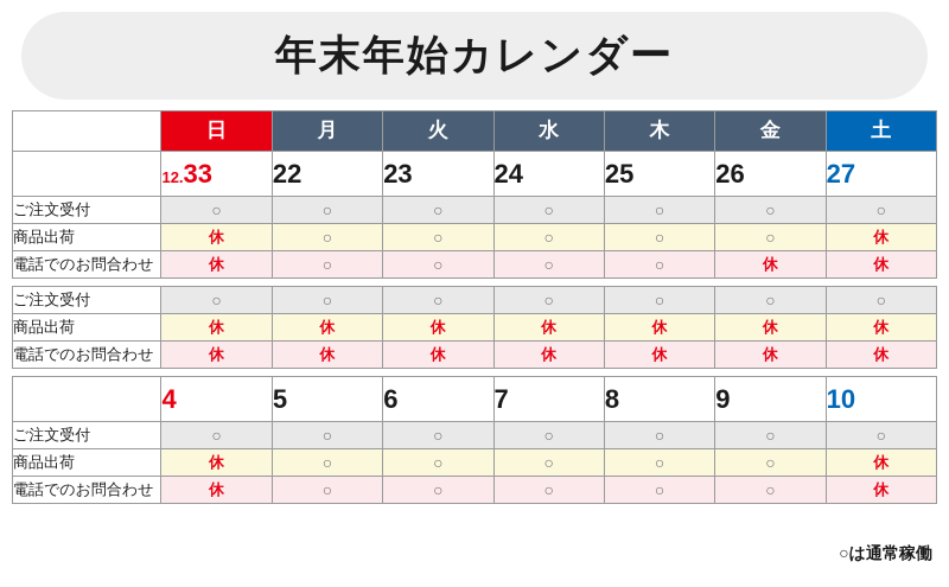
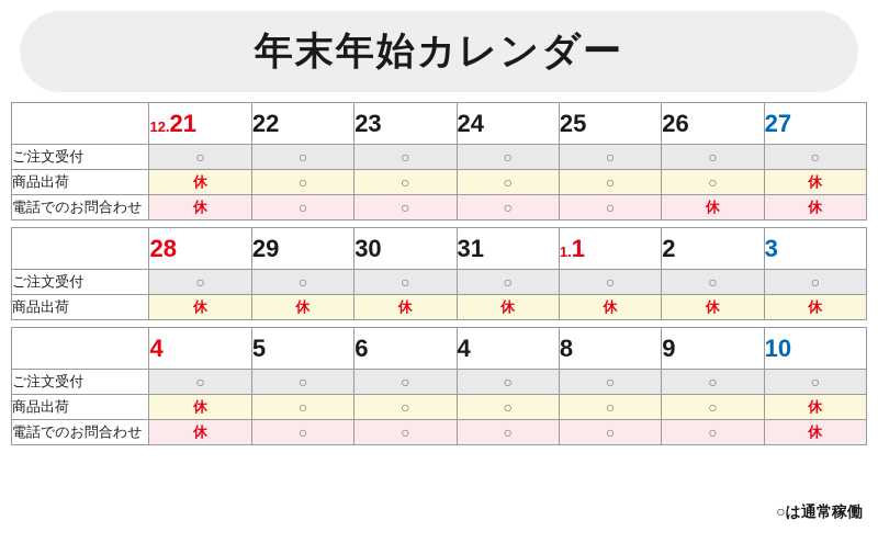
  年末年始カレンダー
- 	日	月	火	水	木	金	土
- 	12.33	22	23	24	25	26	27
+ 	12.21	22	23	24	25	26	27
  ご注文受付	○	○	○	○	○	○	○
  商品出荷	休	○	○	○	○	○	休
  電話でのお問合わせ	休	○	○	○	○	休	休
+ 	28	29	30	31	1.1	2	3
  ご注文受付	○	○	○	○	○	○	○
  商品出荷	休	休	休	休	休	休	休
- 電話でのお問合わせ	休	休	休	休	休	休	休
- 	4	5	6	7	8	9	10
+ 	4	5	6	4	8	9	10
  ご注文受付	○	○	○	○	○	○	○
  商品出荷	休	○	○	○	○	○	休
  電話でのお問合わせ	休	○	○	○	○	○	休
  ○は通常稼働
